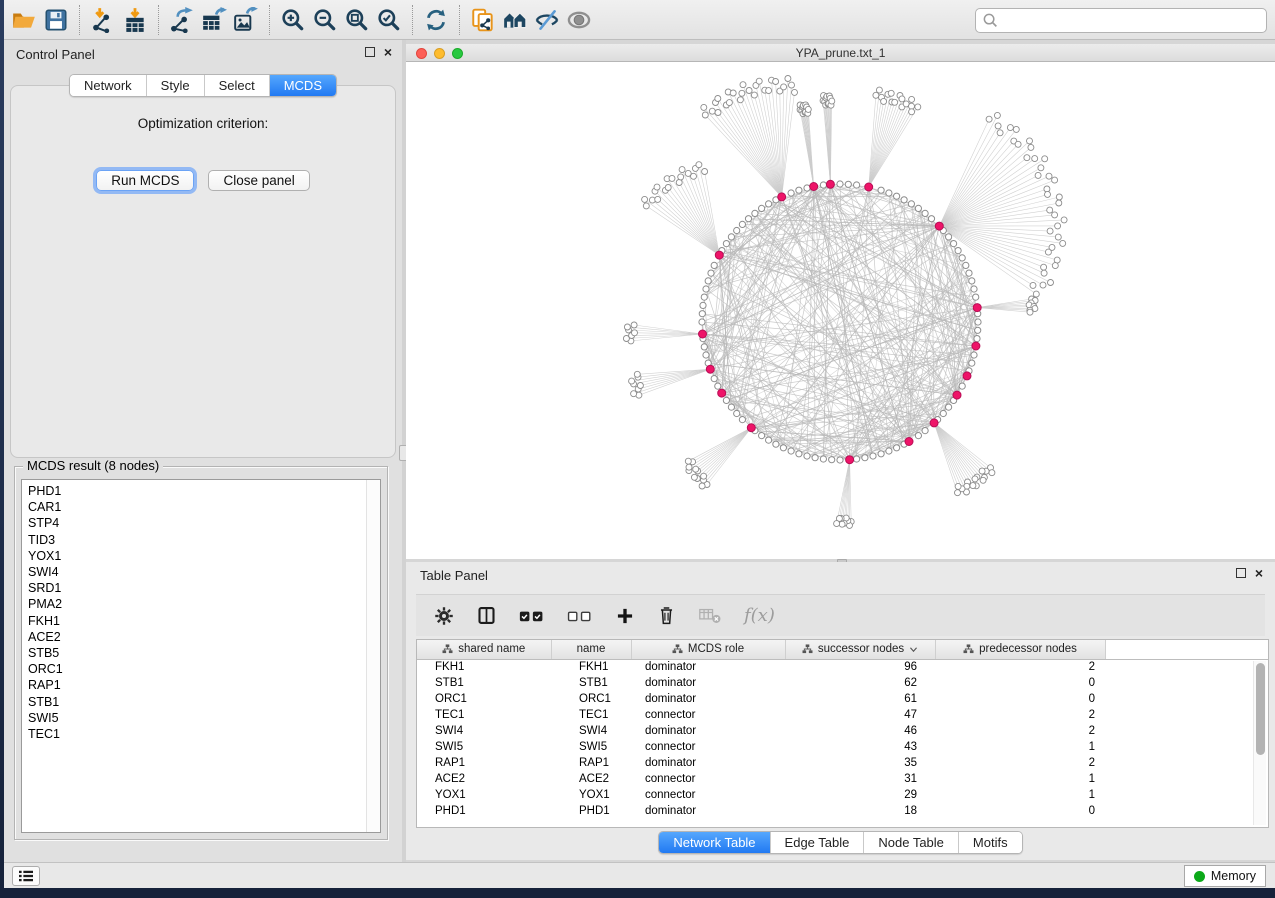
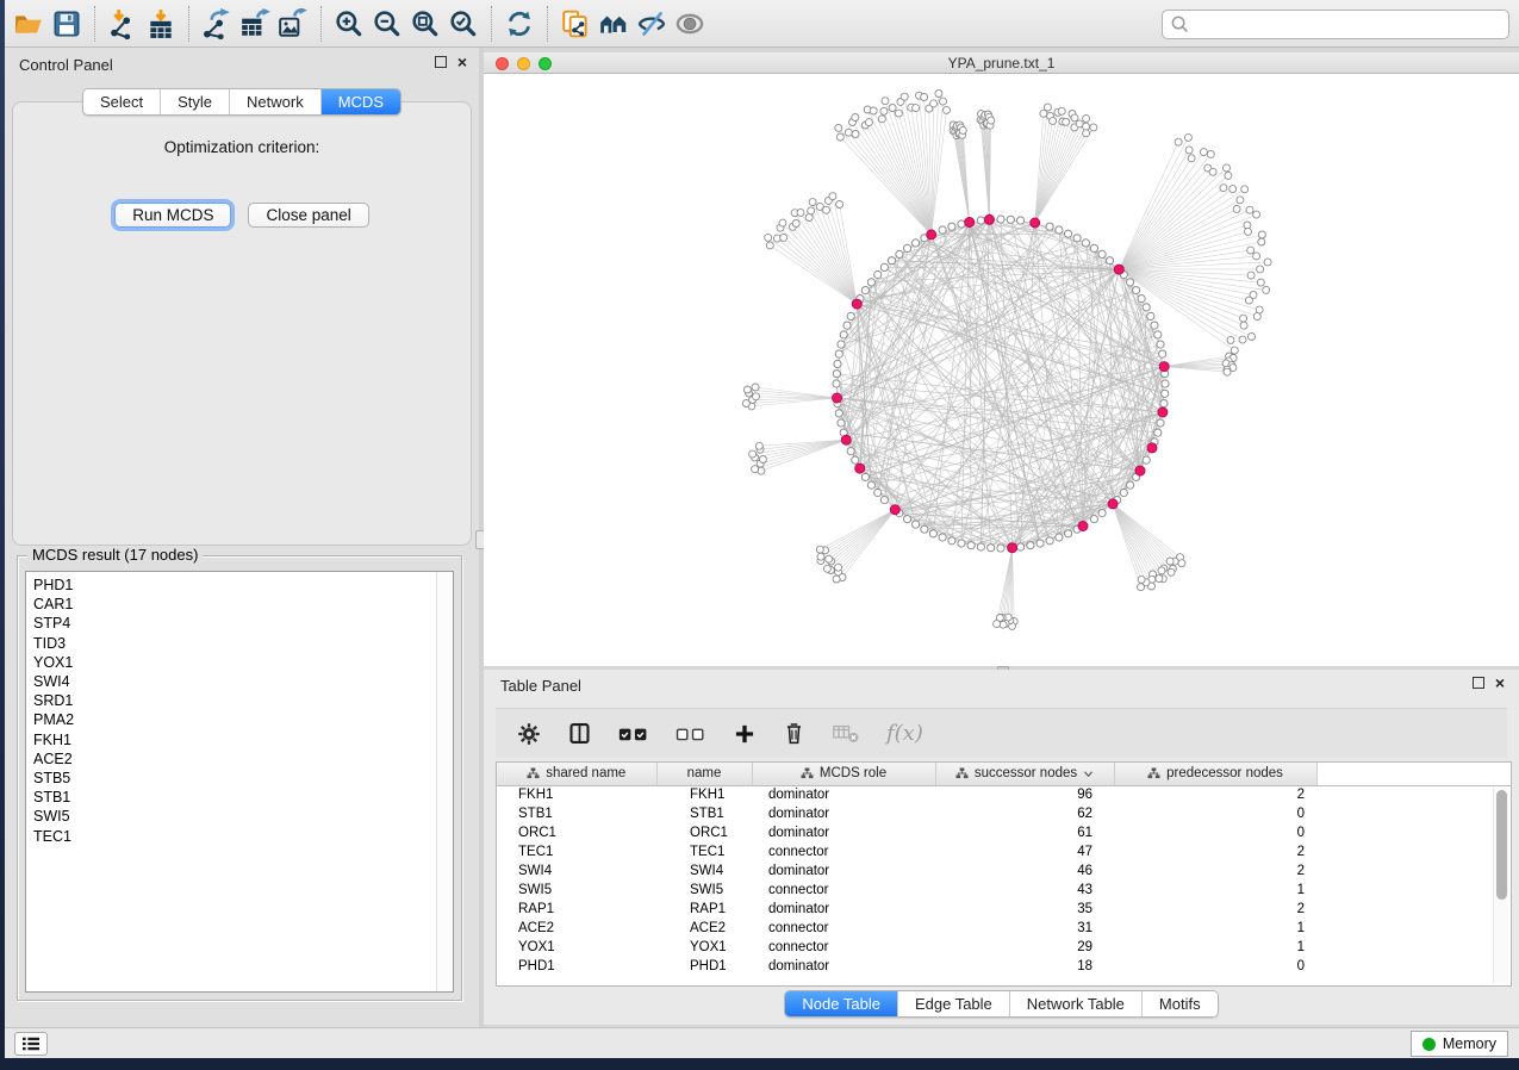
  Control Panel
  ×
- Network
+ Select
  Style
- Select
+ Network
  MCDS
  Optimization criterion:
  Run MCDS
  Close panel
- MCDS result (8 nodes)
+ MCDS result (17 nodes)
  PHD1
  CAR1
  STP4
  TID3
  YOX1
  SWI4
  SRD1
  PMA2
  FKH1
  ACE2
  STB5
- ORC1
- RAP1
  STB1
  SWI5
  TEC1
  YPA_prune.txt_1
  Table Panel
  ×
  f(x)
  shared name	name	MCDS role	successor nodes	predecessor nodes
  FKH1	FKH1	dominator	96	2
  STB1	STB1	dominator	62	0
  ORC1	ORC1	dominator	61	0
  TEC1	TEC1	connector	47	2
  SWI4	SWI4	dominator	46	2
  SWI5	SWI5	connector	43	1
  RAP1	RAP1	dominator	35	2
  ACE2	ACE2	connector	31	1
  YOX1	YOX1	connector	29	1
  PHD1	PHD1	dominator	18	0
- Network Table
+ Node Table
  Edge Table
- Node Table
+ Network Table
  Motifs
  Memory
